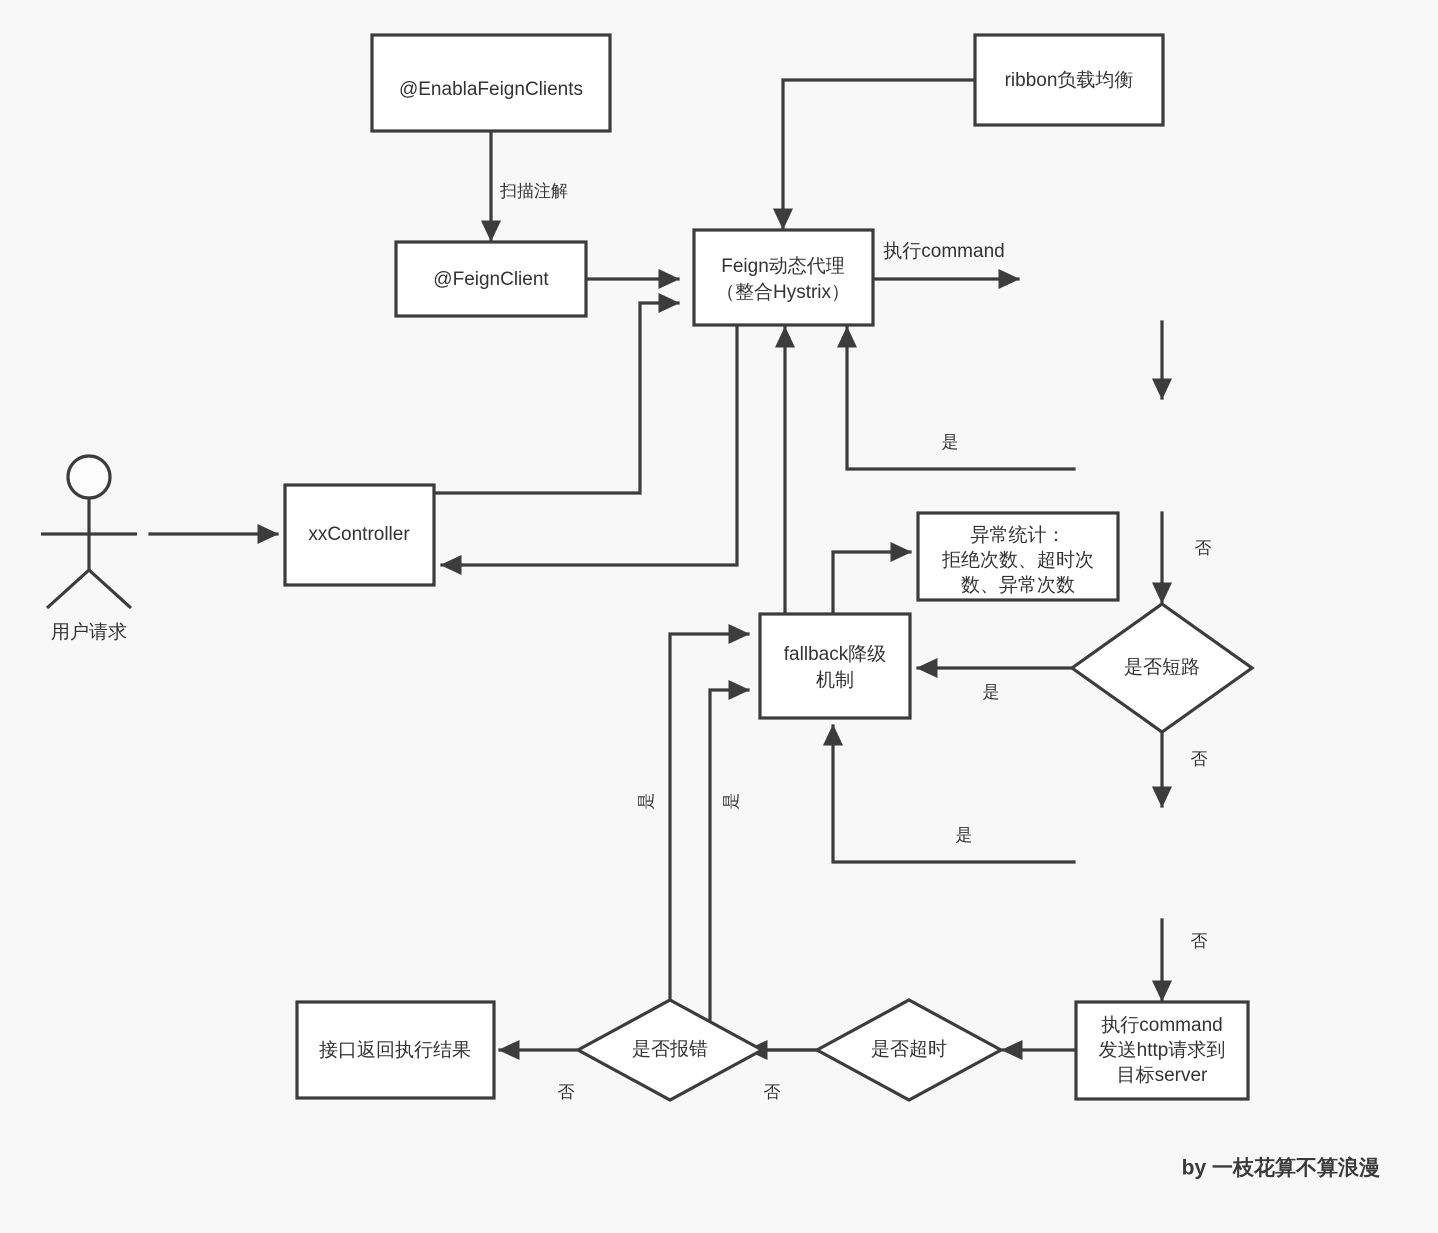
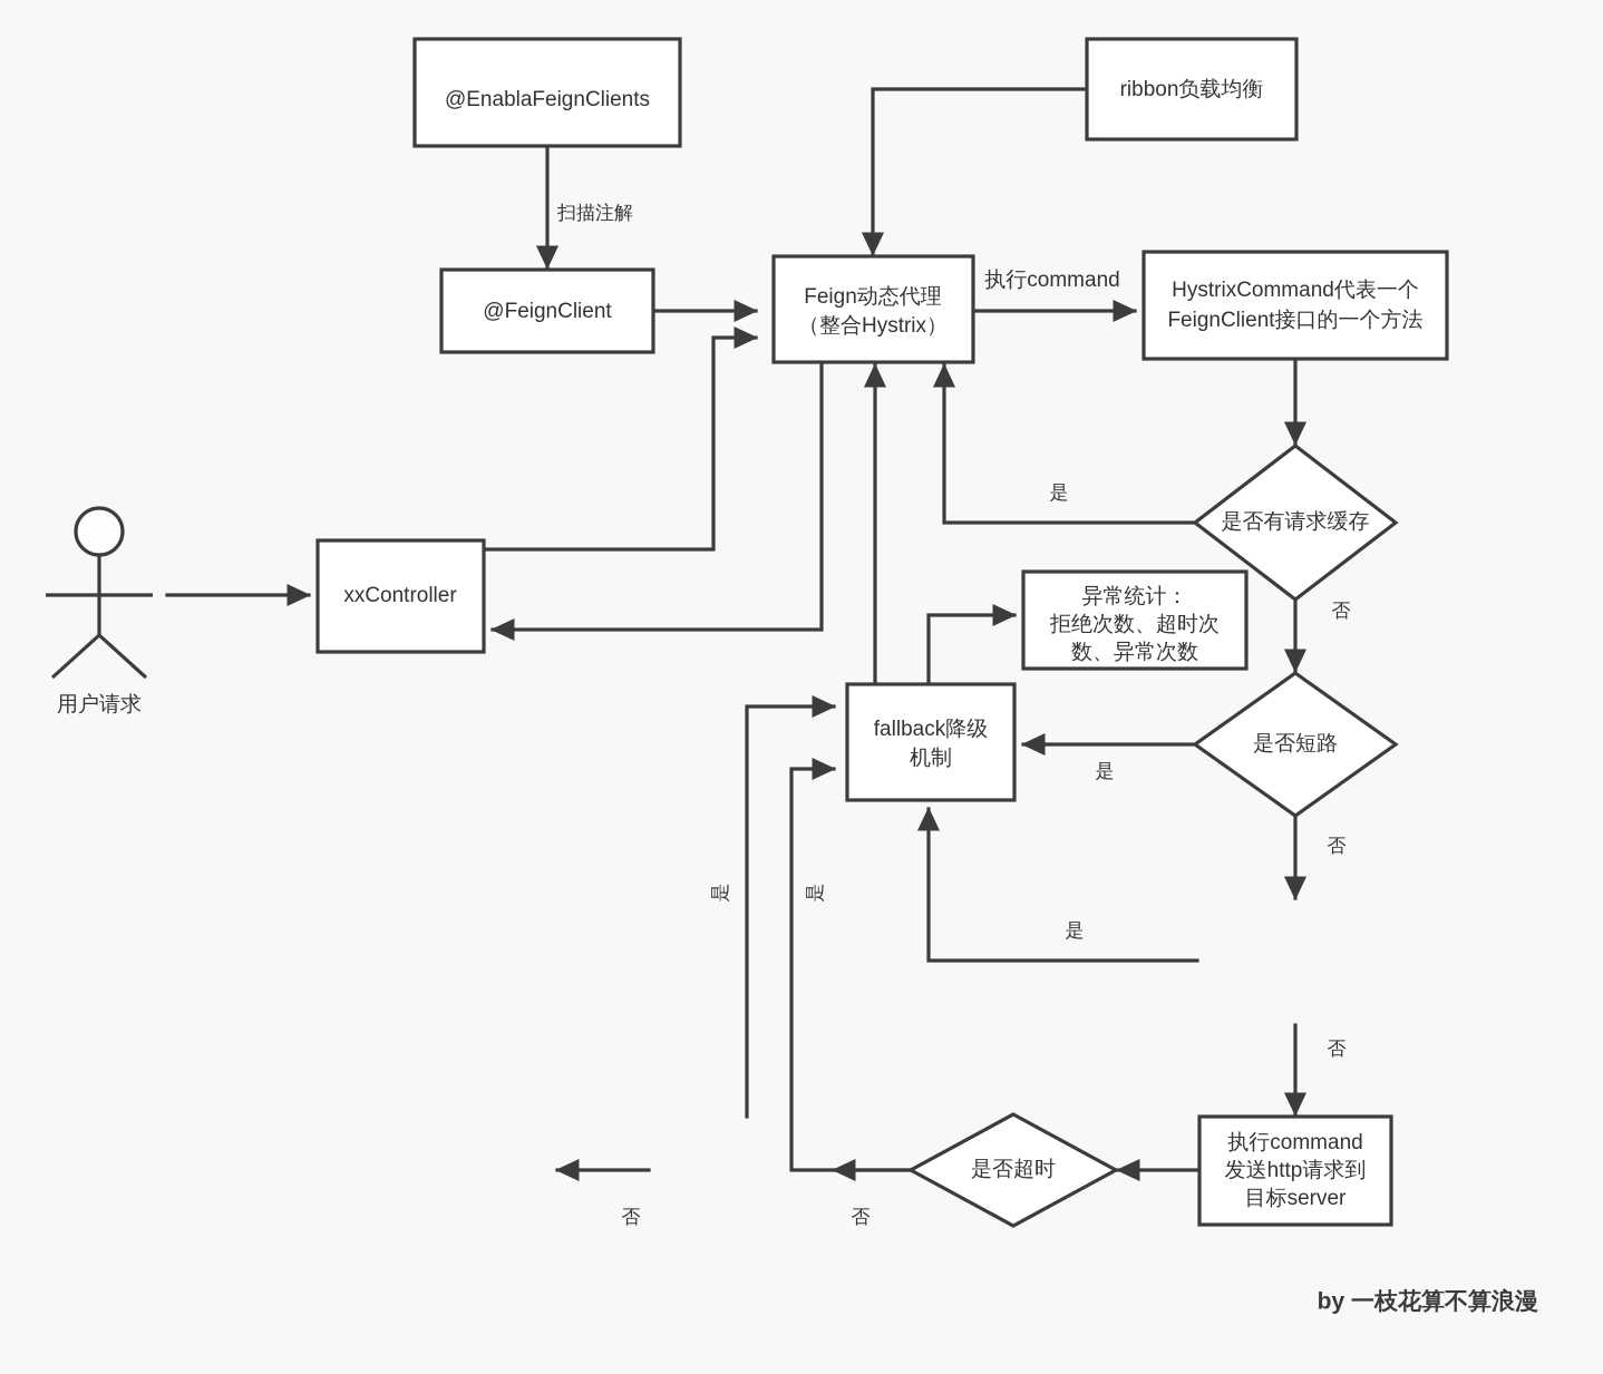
  用户请求
  @EnablaFeignClients
  ribbon负载均衡
  @FeignClient
  Feign动态代理
  （整合Hystrix）
+ HystrixCommand代表一个
+ FeignClient接口的一个方法
  xxController
+ 是否有请求缓存
  异常统计：
  拒绝次数、超时次
  数、异常次数
  是否短路
  fallback降级
  机制
  执行command
  发送http请求到
  目标server
  是否超时
- 是否报错
- 接口返回执行结果
  扫描注解
  执行command
  是
  否
  是
  否
  是
  否
  否
  否
  by 一枝花算不算浪漫
